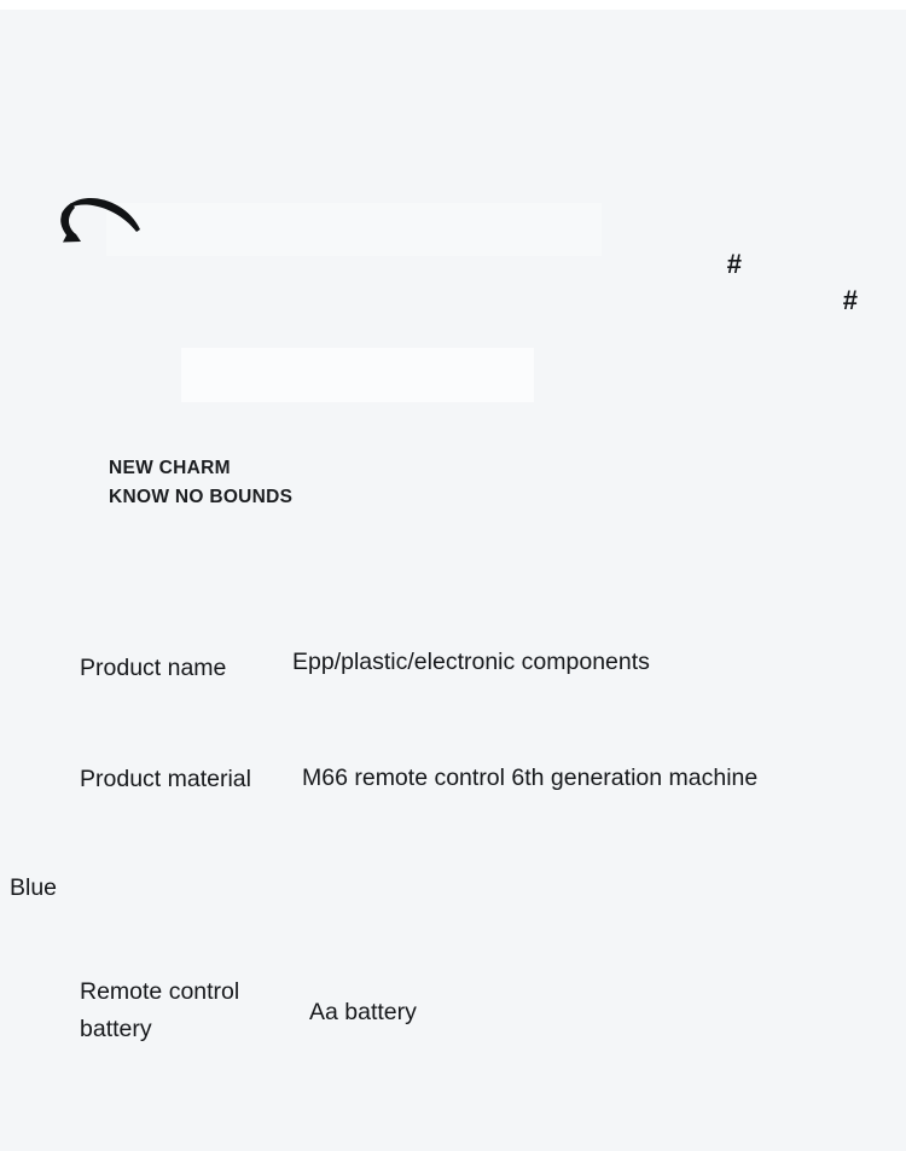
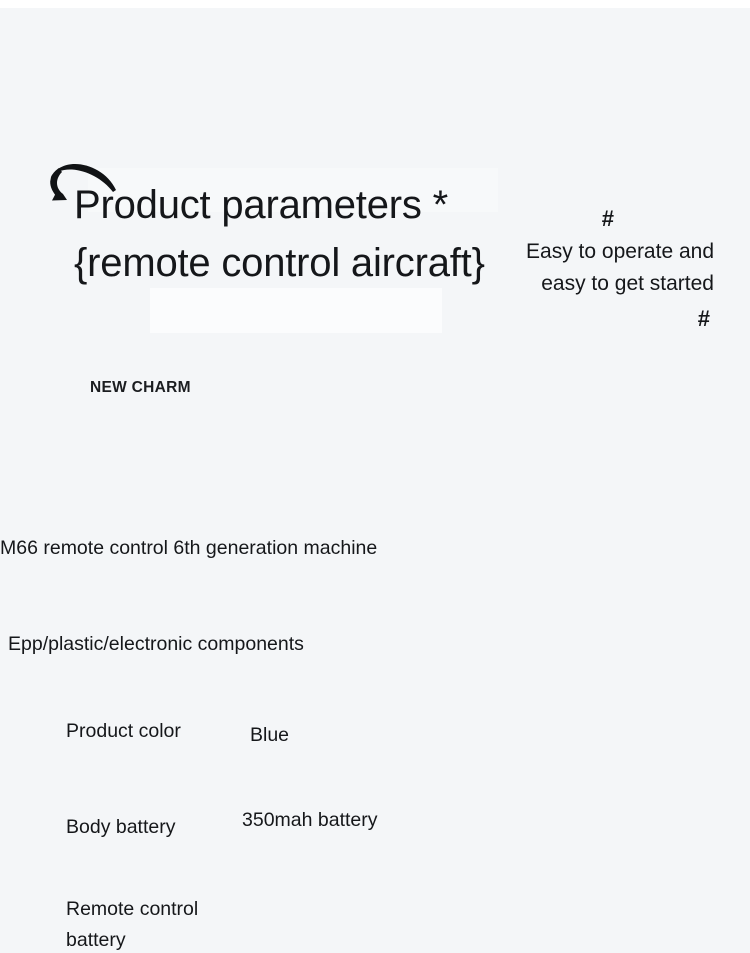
+ Product parameters * {remote control aircraft}
  NEW CHARM
- KNOW NO BOUNDS
  #
+ Easy to operate and easy to get started
  #
- Product name
- Epp/plastic/electronic components
+ M66 remote control 6th generation machine
- Product material
- M66 remote control 6th generation machine
+ Epp/plastic/electronic components
+ Product color
  Blue
+ Body battery
+ 350mah battery
  Remote control battery
- Aa battery
